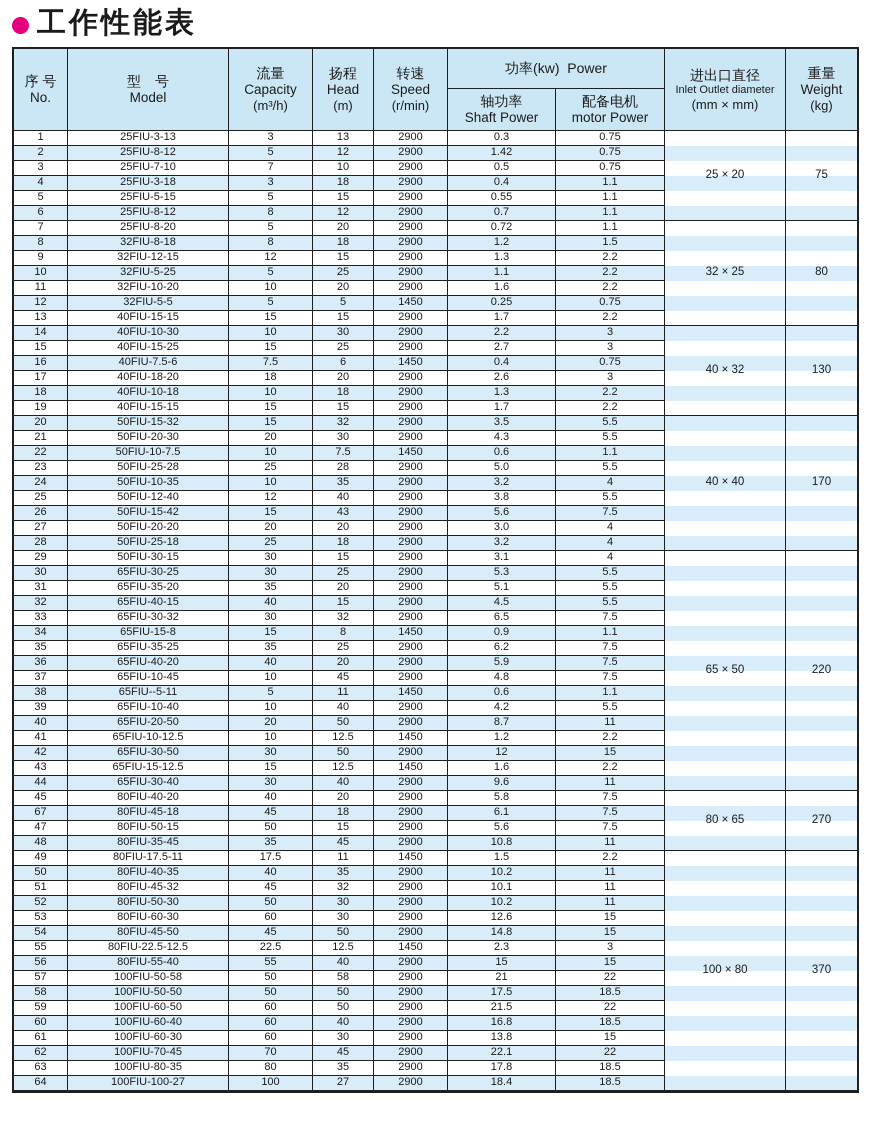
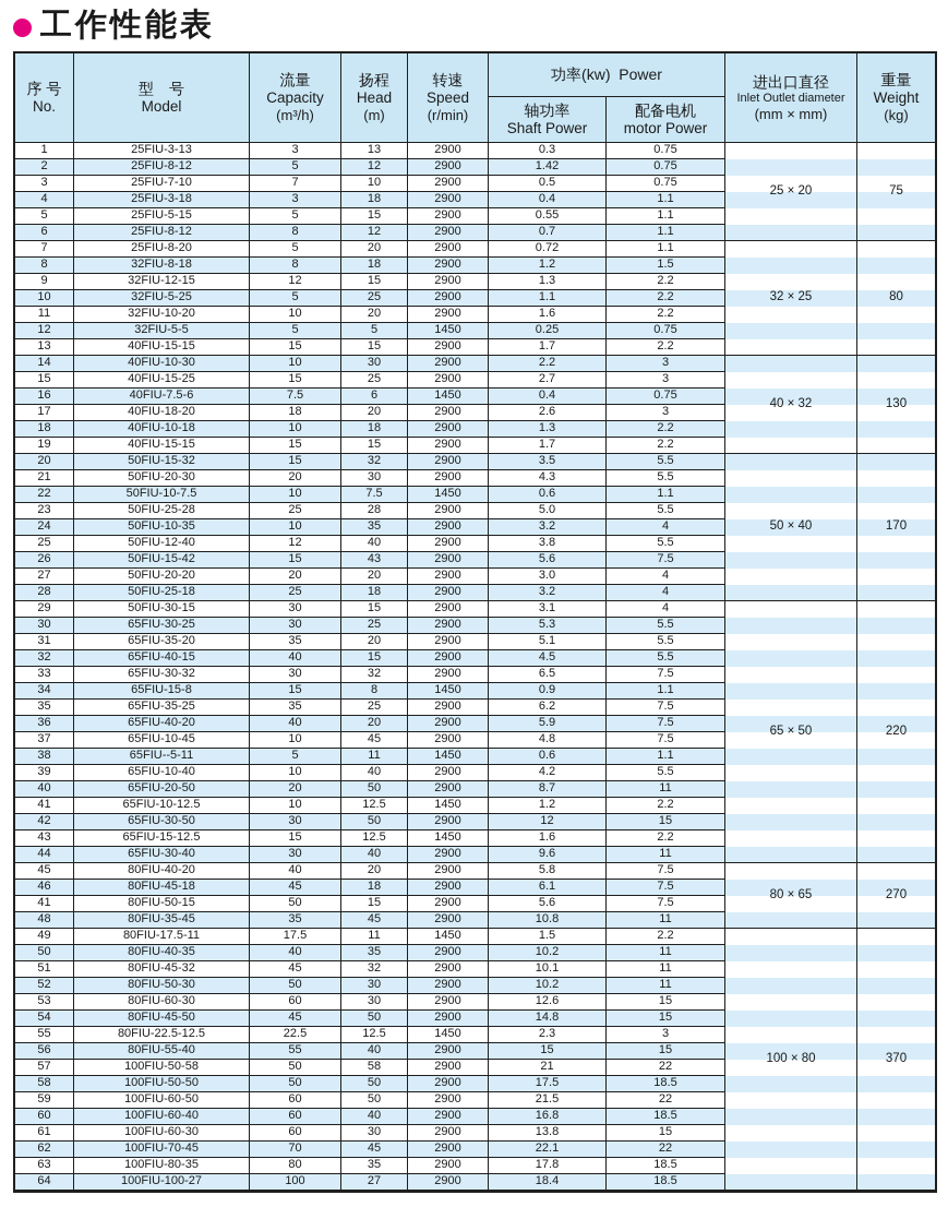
  工作性能表
  序 号 No.	型 号 Model	流量 Capacity (m³/h)	扬程 Head (m)	转速 Speed (r/min)	功率(kw) Power	进出口直径 Inlet Outlet diameter (mm × mm)	重量 Weight (kg)
  轴功率 Shaft Power	配备电机 motor Power
  1	25FIU-3-13	3	13	2900	0.3	0.75	25 × 20	75
  2	25FIU-8-12	5	12	2900	1.42	0.75
  3	25FIU-7-10	7	10	2900	0.5	0.75
  4	25FIU-3-18	3	18	2900	0.4	1.1
  5	25FIU-5-15	5	15	2900	0.55	1.1
  6	25FIU-8-12	8	12	2900	0.7	1.1
  7	25FIU-8-20	5	20	2900	0.72	1.1	32 × 25	80
  8	32FIU-8-18	8	18	2900	1.2	1.5
  9	32FIU-12-15	12	15	2900	1.3	2.2
  10	32FIU-5-25	5	25	2900	1.1	2.2
  11	32FIU-10-20	10	20	2900	1.6	2.2
  12	32FIU-5-5	5	5	1450	0.25	0.75
  13	40FIU-15-15	15	15	2900	1.7	2.2
  14	40FIU-10-30	10	30	2900	2.2	3	40 × 32	130
  15	40FIU-15-25	15	25	2900	2.7	3
  16	40FIU-7.5-6	7.5	6	1450	0.4	0.75
  17	40FIU-18-20	18	20	2900	2.6	3
  18	40FIU-10-18	10	18	2900	1.3	2.2
  19	40FIU-15-15	15	15	2900	1.7	2.2
- 20	50FIU-15-32	15	32	2900	3.5	5.5	40 × 40	170
+ 20	50FIU-15-32	15	32	2900	3.5	5.5	50 × 40	170
  21	50FIU-20-30	20	30	2900	4.3	5.5
  22	50FIU-10-7.5	10	7.5	1450	0.6	1.1
  23	50FIU-25-28	25	28	2900	5.0	5.5
  24	50FIU-10-35	10	35	2900	3.2	4
  25	50FIU-12-40	12	40	2900	3.8	5.5
  26	50FIU-15-42	15	43	2900	5.6	7.5
  27	50FIU-20-20	20	20	2900	3.0	4
  28	50FIU-25-18	25	18	2900	3.2	4
  29	50FIU-30-15	30	15	2900	3.1	4	65 × 50	220
  30	65FIU-30-25	30	25	2900	5.3	5.5
  31	65FIU-35-20	35	20	2900	5.1	5.5
  32	65FIU-40-15	40	15	2900	4.5	5.5
  33	65FIU-30-32	30	32	2900	6.5	7.5
  34	65FIU-15-8	15	8	1450	0.9	1.1
  35	65FIU-35-25	35	25	2900	6.2	7.5
  36	65FIU-40-20	40	20	2900	5.9	7.5
  37	65FIU-10-45	10	45	2900	4.8	7.5
  38	65FIU--5-11	5	11	1450	0.6	1.1
  39	65FIU-10-40	10	40	2900	4.2	5.5
  40	65FIU-20-50	20	50	2900	8.7	11
  41	65FIU-10-12.5	10	12.5	1450	1.2	2.2
  42	65FIU-30-50	30	50	2900	12	15
  43	65FIU-15-12.5	15	12.5	1450	1.6	2.2
  44	65FIU-30-40	30	40	2900	9.6	11
  45	80FIU-40-20	40	20	2900	5.8	7.5	80 × 65	270
- 67	80FIU-45-18	45	18	2900	6.1	7.5
+ 46	80FIU-45-18	45	18	2900	6.1	7.5
- 47	80FIU-50-15	50	15	2900	5.6	7.5
+ 41	80FIU-50-15	50	15	2900	5.6	7.5
  48	80FIU-35-45	35	45	2900	10.8	11
  49	80FIU-17.5-11	17.5	11	1450	1.5	2.2	100 × 80	370
  50	80FIU-40-35	40	35	2900	10.2	11
  51	80FIU-45-32	45	32	2900	10.1	11
  52	80FIU-50-30	50	30	2900	10.2	11
  53	80FIU-60-30	60	30	2900	12.6	15
  54	80FIU-45-50	45	50	2900	14.8	15
  55	80FIU-22.5-12.5	22.5	12.5	1450	2.3	3
  56	80FIU-55-40	55	40	2900	15	15
  57	100FIU-50-58	50	58	2900	21	22
  58	100FIU-50-50	50	50	2900	17.5	18.5
  59	100FIU-60-50	60	50	2900	21.5	22
  60	100FIU-60-40	60	40	2900	16.8	18.5
  61	100FIU-60-30	60	30	2900	13.8	15
  62	100FIU-70-45	70	45	2900	22.1	22
  63	100FIU-80-35	80	35	2900	17.8	18.5
  64	100FIU-100-27	100	27	2900	18.4	18.5
